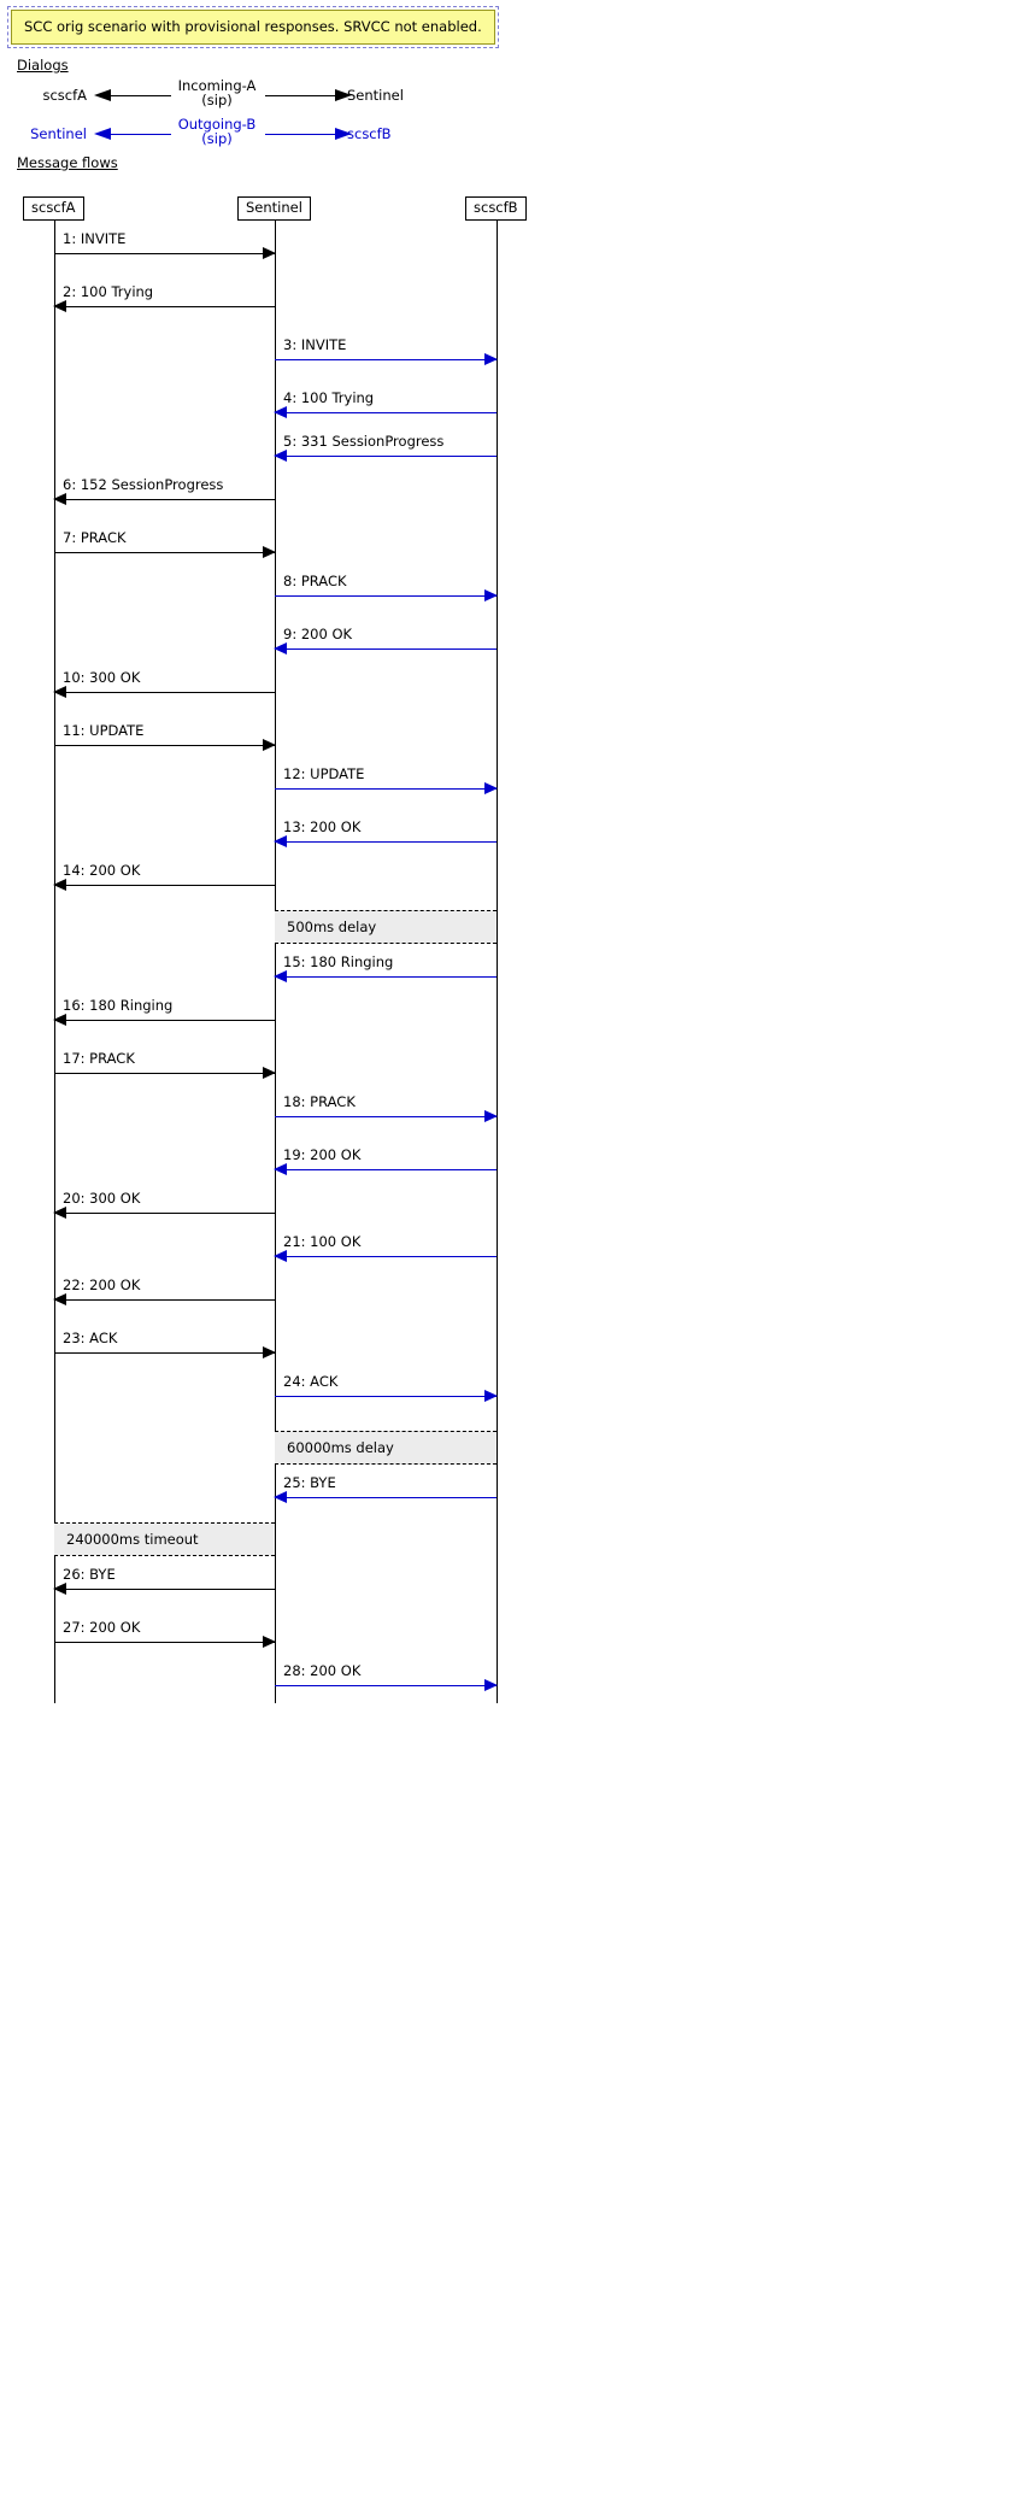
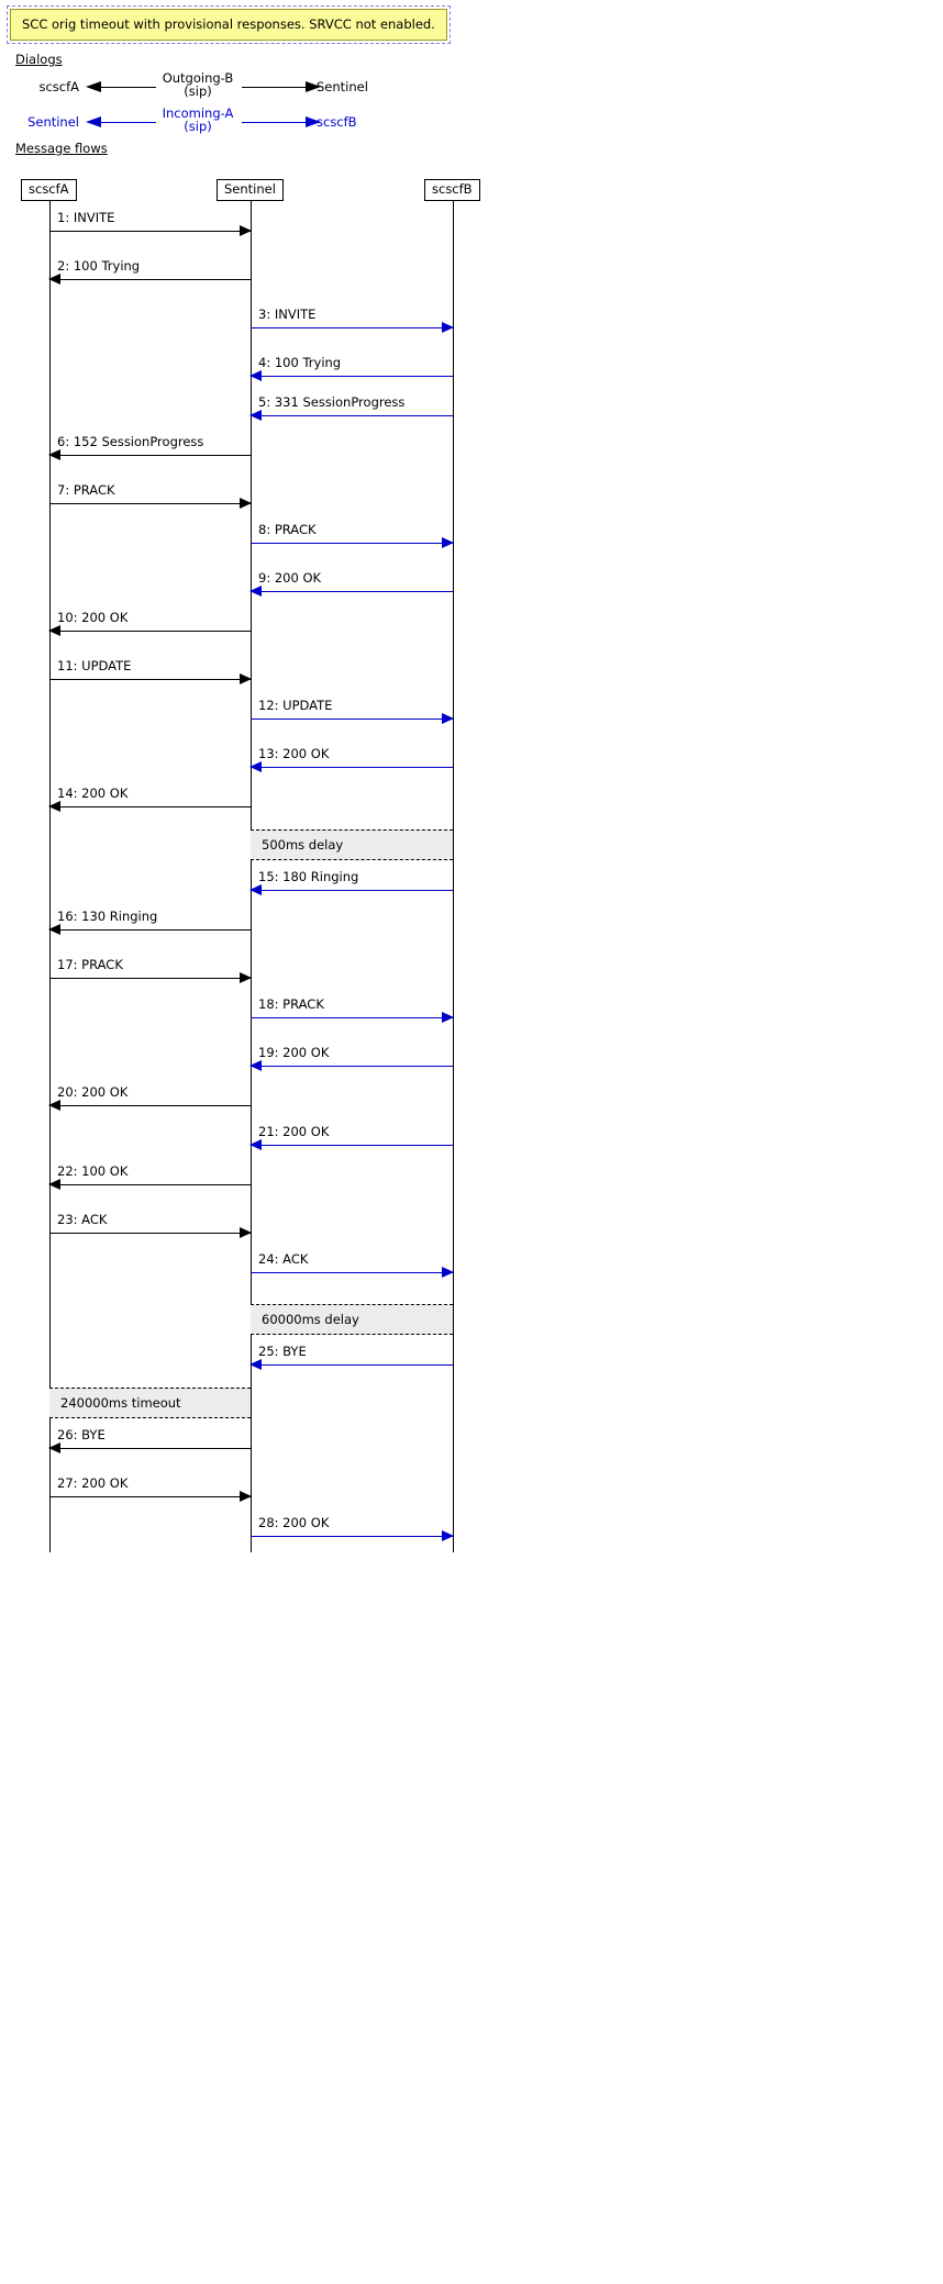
- SCC orig scenario with provisional responses. SRVCC not enabled.
+ SCC orig timeout with provisional responses. SRVCC not enabled.
  Dialogs
  scscfA
- Incoming-A
+ Outgoing-B
  (sip)
  Sentinel
  Sentinel
- Outgoing-B
+ Incoming-A
  (sip)
  scscfB
  Message flows
  scscfA
  Sentinel
  scscfB
  500ms delay
  60000ms delay
  240000ms timeout
  1: INVITE
  2: 100 Trying
  3: INVITE
  4: 100 Trying
  5: 331 SessionProgress
  6: 152 SessionProgress
  7: PRACK
  8: PRACK
  9: 200 OK
- 10: 300 OK
+ 10: 200 OK
  11: UPDATE
  12: UPDATE
  13: 200 OK
  14: 200 OK
  15: 180 Ringing
- 16: 180 Ringing
+ 16: 130 Ringing
  17: PRACK
  18: PRACK
  19: 200 OK
- 20: 300 OK
+ 20: 200 OK
- 21: 100 OK
+ 21: 200 OK
- 22: 200 OK
+ 22: 100 OK
  23: ACK
  24: ACK
  25: BYE
  26: BYE
  27: 200 OK
  28: 200 OK
